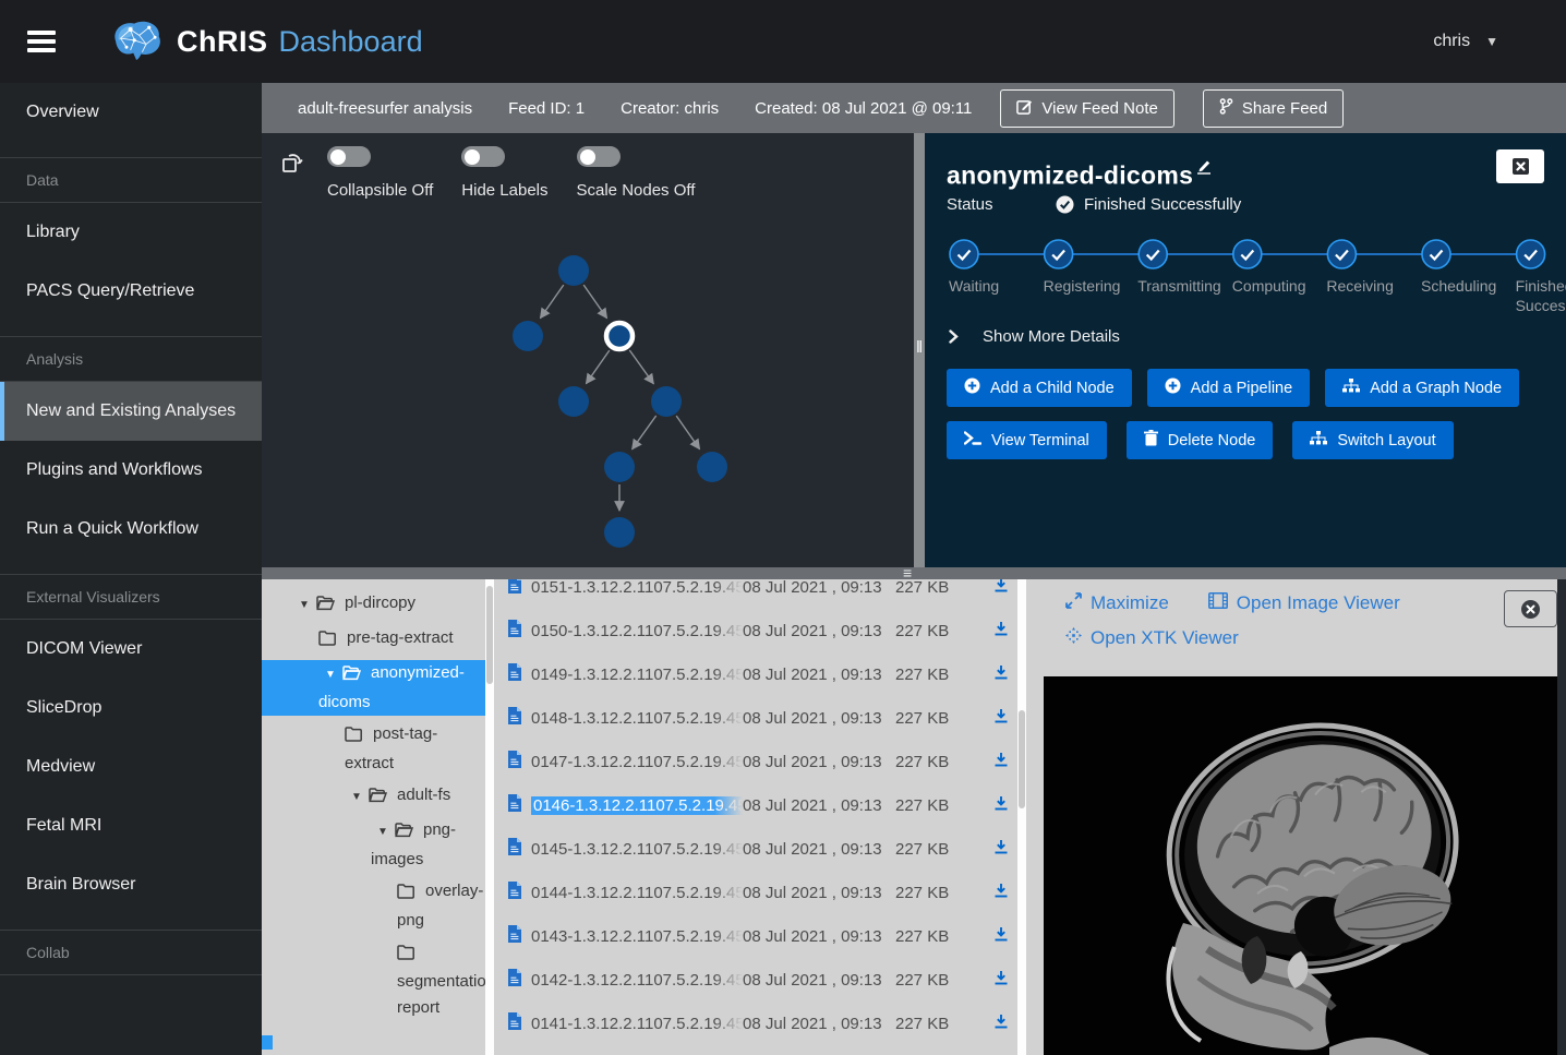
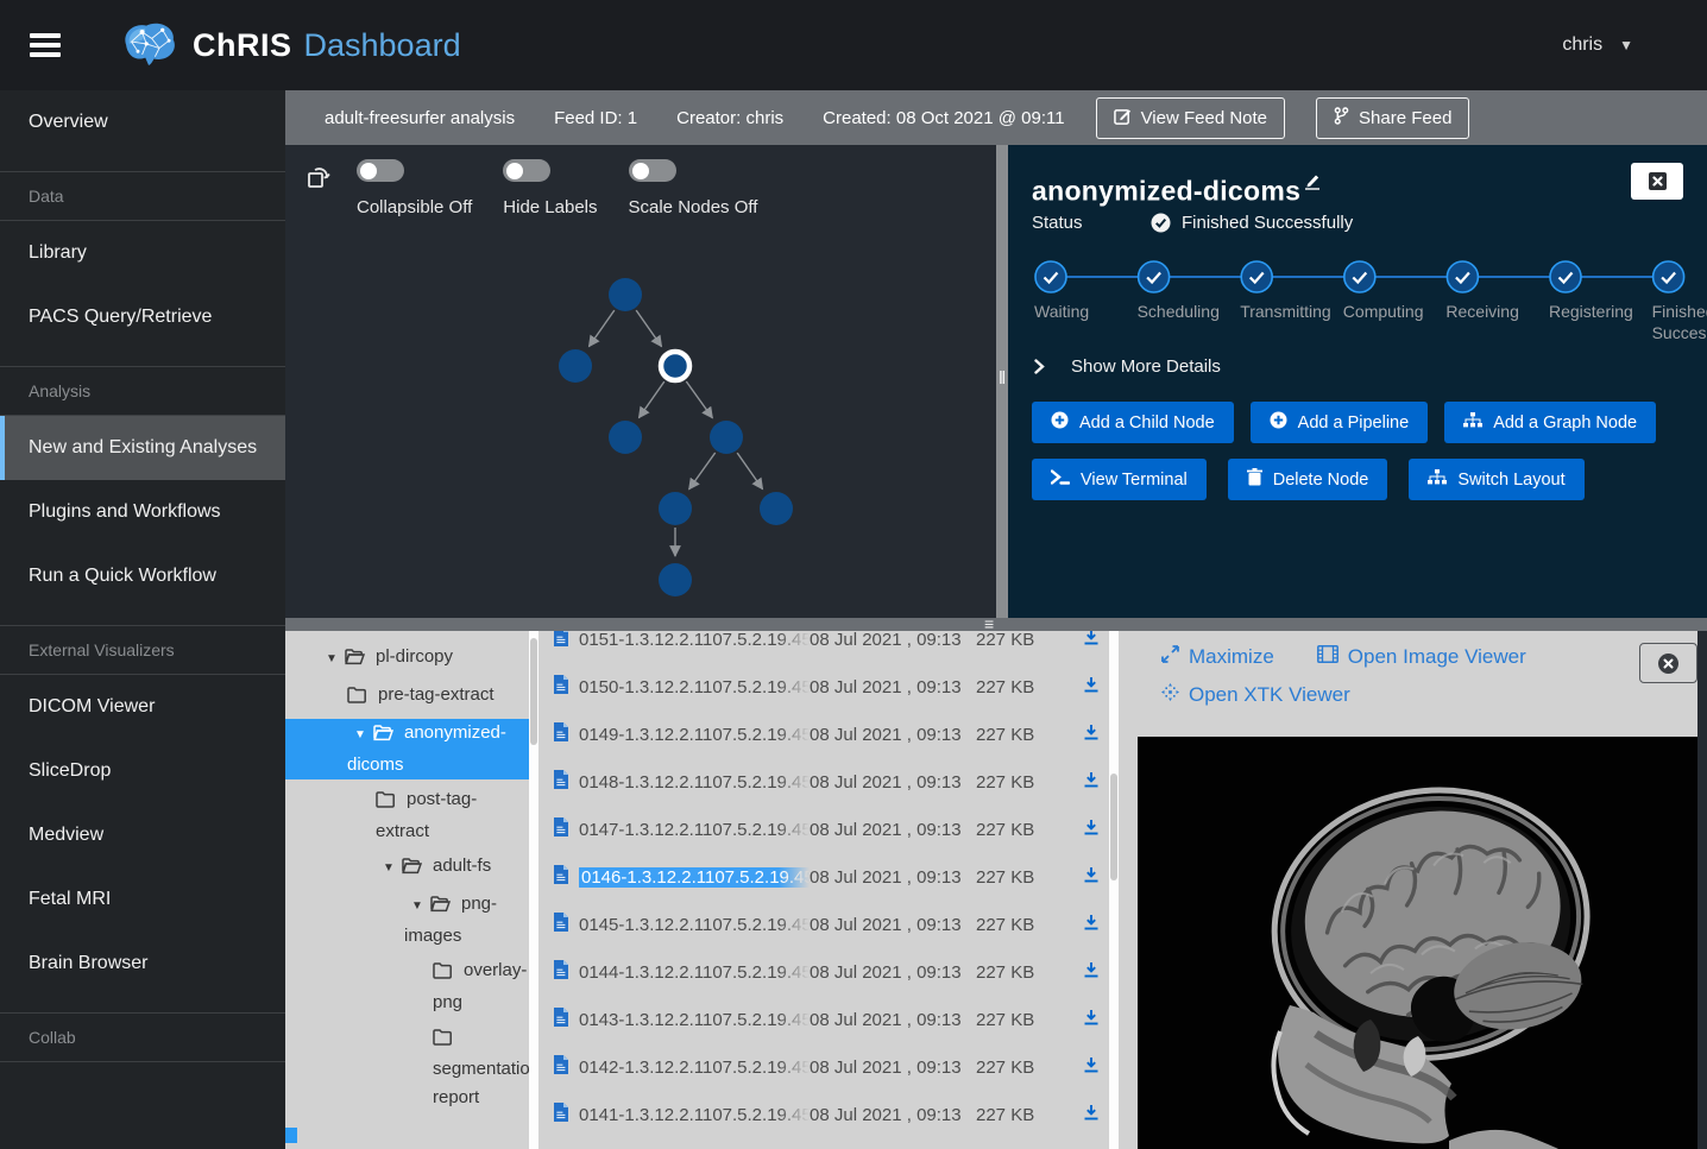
  ChRIS
  Dashboard
  chris
  ▼
  Overview
  Data
  Library
  PACS Query/Retrieve
  Analysis
  New and Existing Analyses
  Plugins and Workflows
  Run a Quick Workflow
  External Visualizers
  DICOM Viewer
  SliceDrop
  Medview
  Fetal MRI
  Brain Browser
  Collab
  adult-freesurfer analysis
  Feed ID: 1
  Creator: chris
- Created: 08 Jul 2021 @ 09:11
+ Created: 08 Oct 2021 @ 09:11
  View Feed Note
  Share Feed
  Collapsible Off
  Hide Labels
  Scale Nodes Off
  ‖
  ≡
  anonymized-dicoms
  Status
  Finished Successfully
  Waiting
- Registering
+ Scheduling
  Transmitting
  Computing
  Receiving
- Scheduling
+ Registering
  Show More Details
  Add a Child Node
  Add a Pipeline
  Add a Graph Node
  View Terminal
  Delete Node
  Switch Layout
  ▼ pl-dircopy
  pre-tag-extract
  ▼ anonymized-dicoms
  post-tag-extract
  ▼ adult-fs
  ▼ png-images
  overlay-png
  segmentatioreport
  0151-1.3.12.2.1107.5.2.19.45
  08 Jul 2021 , 09:13
  227 KB
  0150-1.3.12.2.1107.5.2.19.45
  08 Jul 2021 , 09:13
  227 KB
  0149-1.3.12.2.1107.5.2.19.45
  08 Jul 2021 , 09:13
  227 KB
  0148-1.3.12.2.1107.5.2.19.45
  08 Jul 2021 , 09:13
  227 KB
  0147-1.3.12.2.1107.5.2.19.45
  08 Jul 2021 , 09:13
  227 KB
  0146-1.3.12.2.1107.5.2.1
  08 Jul 2021 , 09:13
  227 KB
  0145-1.3.12.2.1107.5.2.19.45
  08 Jul 2021 , 09:13
  227 KB
  0144-1.3.12.2.1107.5.2.19.45
  08 Jul 2021 , 09:13
  227 KB
  0143-1.3.12.2.1107.5.2.19.45
  08 Jul 2021 , 09:13
  227 KB
  0142-1.3.12.2.1107.5.2.19.45
  08 Jul 2021 , 09:13
  227 KB
  0141-1.3.12.2.1107.5.2.19.45
  08 Jul 2021 , 09:13
  227 KB
  Maximize
  Open Image Viewer
  Open XTK Viewer
